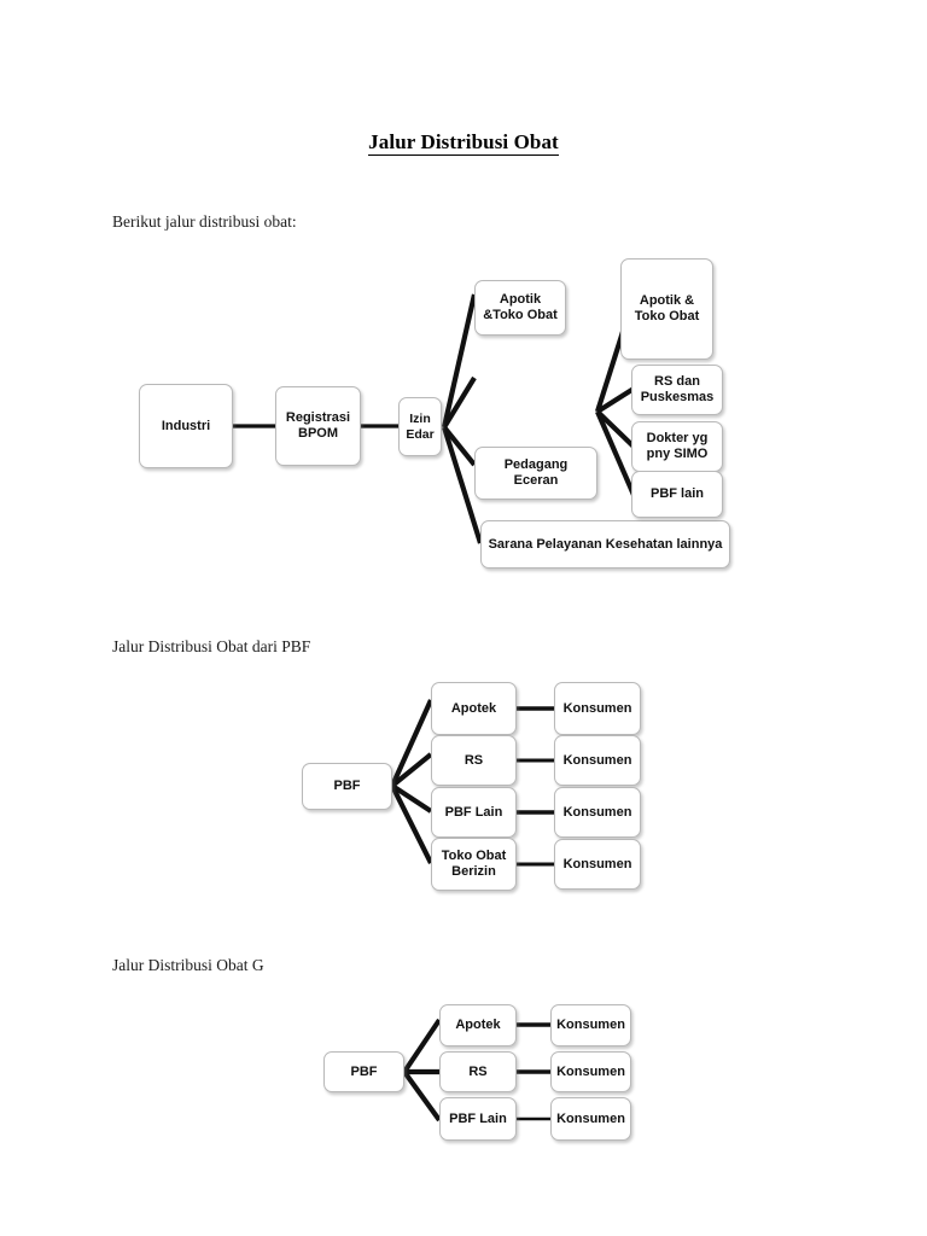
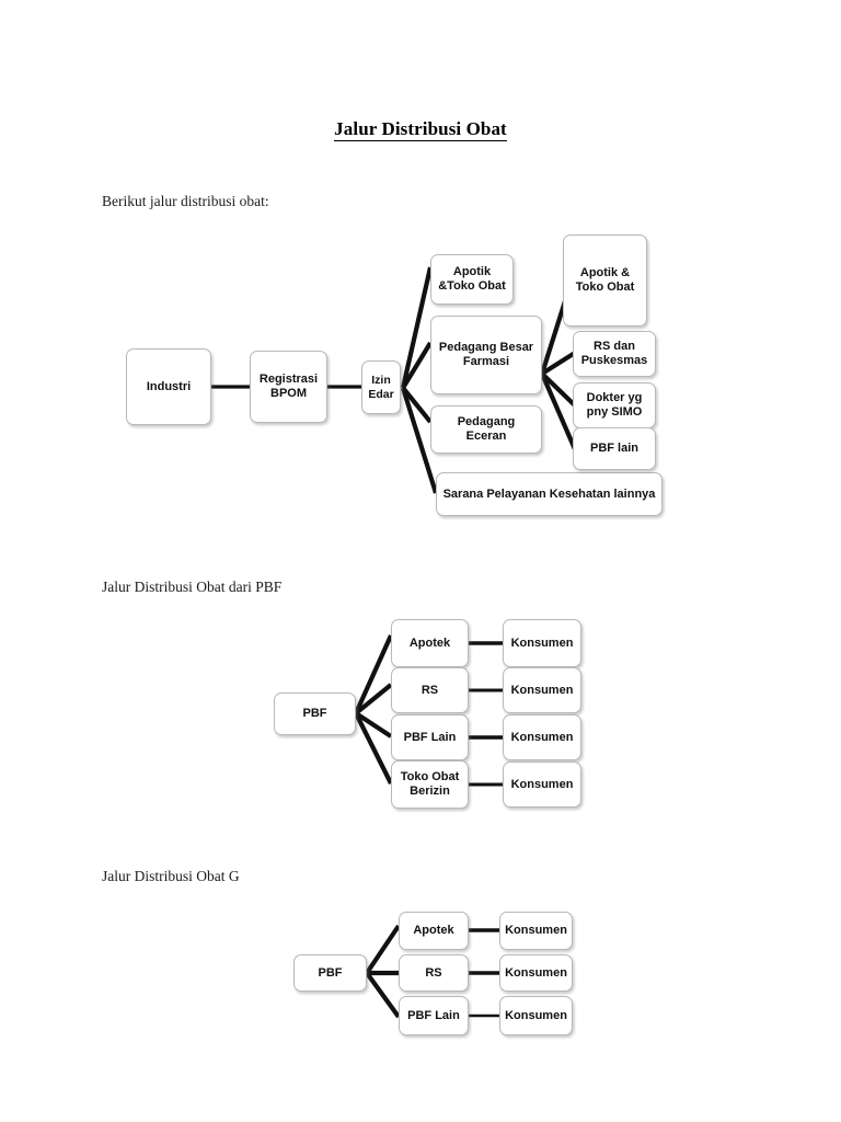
  Jalur Distribusi Obat
  Berikut jalur distribusi obat:
  Industri
  Registrasi BPOM
  Izin Edar
  Apotik &Toko Obat
+ Pedagang Besar Farmasi
  Pedagang Eceran
  Sarana Pelayanan Kesehatan lainnya
  Apotik & Toko Obat
  RS dan Puskesmas
  Dokter yg pny SIMO
  PBF lain
  Jalur Distribusi Obat dari PBF
  PBF
  Apotek
  RS
  PBF Lain
  Toko Obat Berizin
  Konsumen
  Konsumen
  Konsumen
  Konsumen
  Jalur Distribusi Obat G
  PBF
  Apotek
  RS
  PBF Lain
  Konsumen
  Konsumen
  Konsumen
